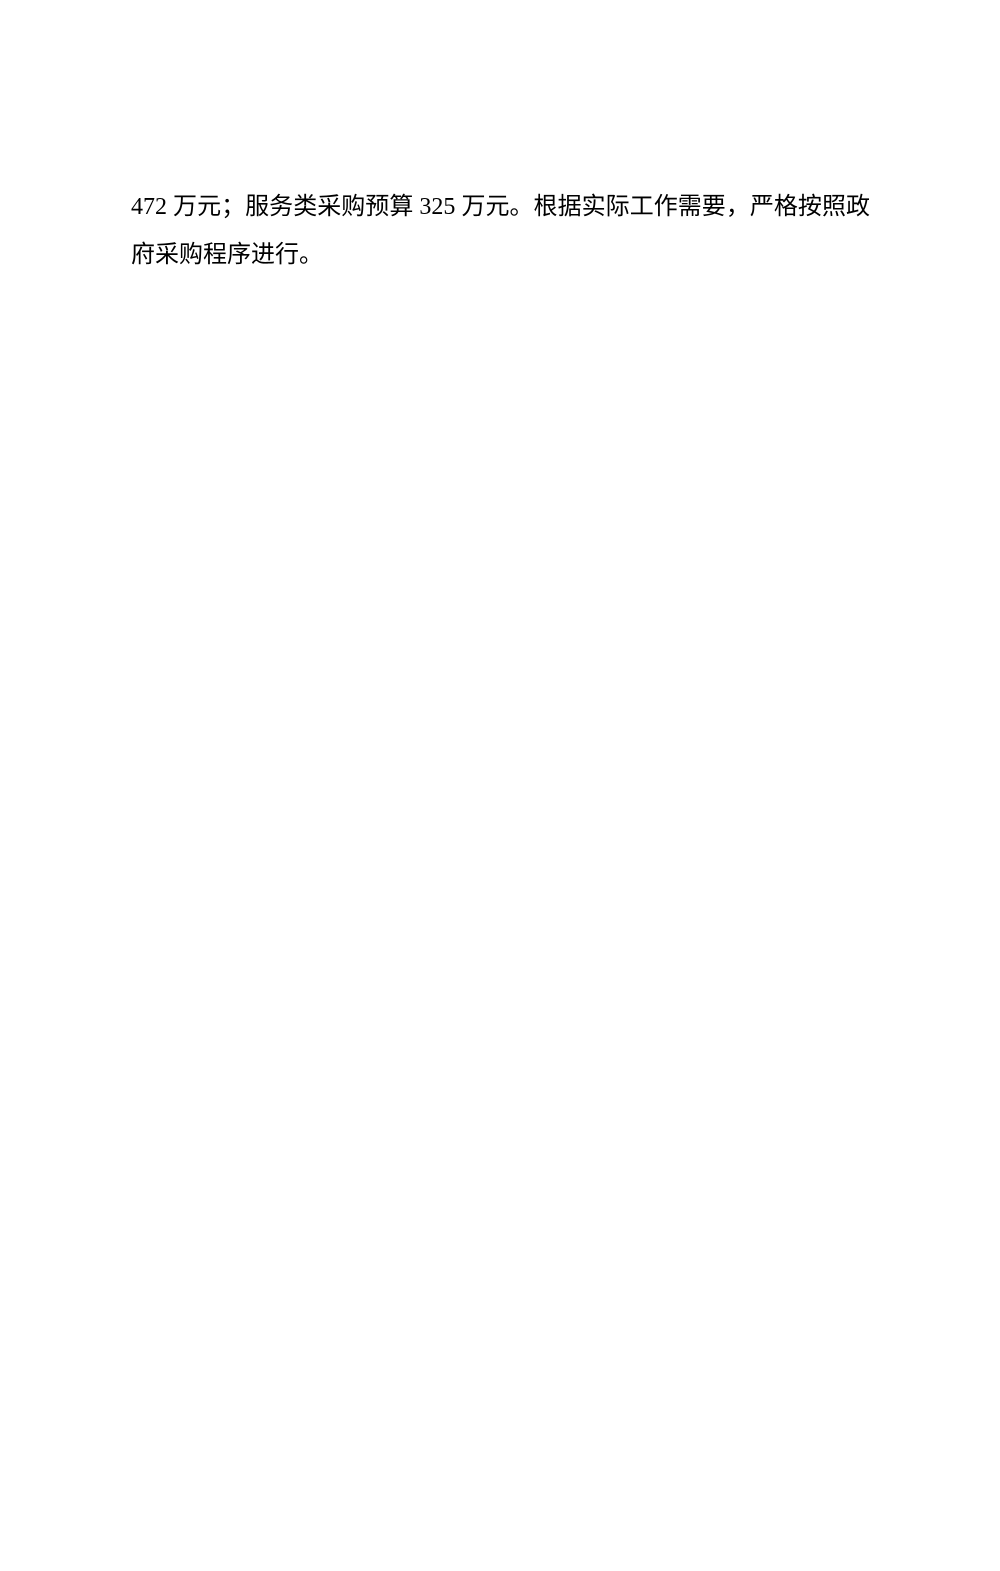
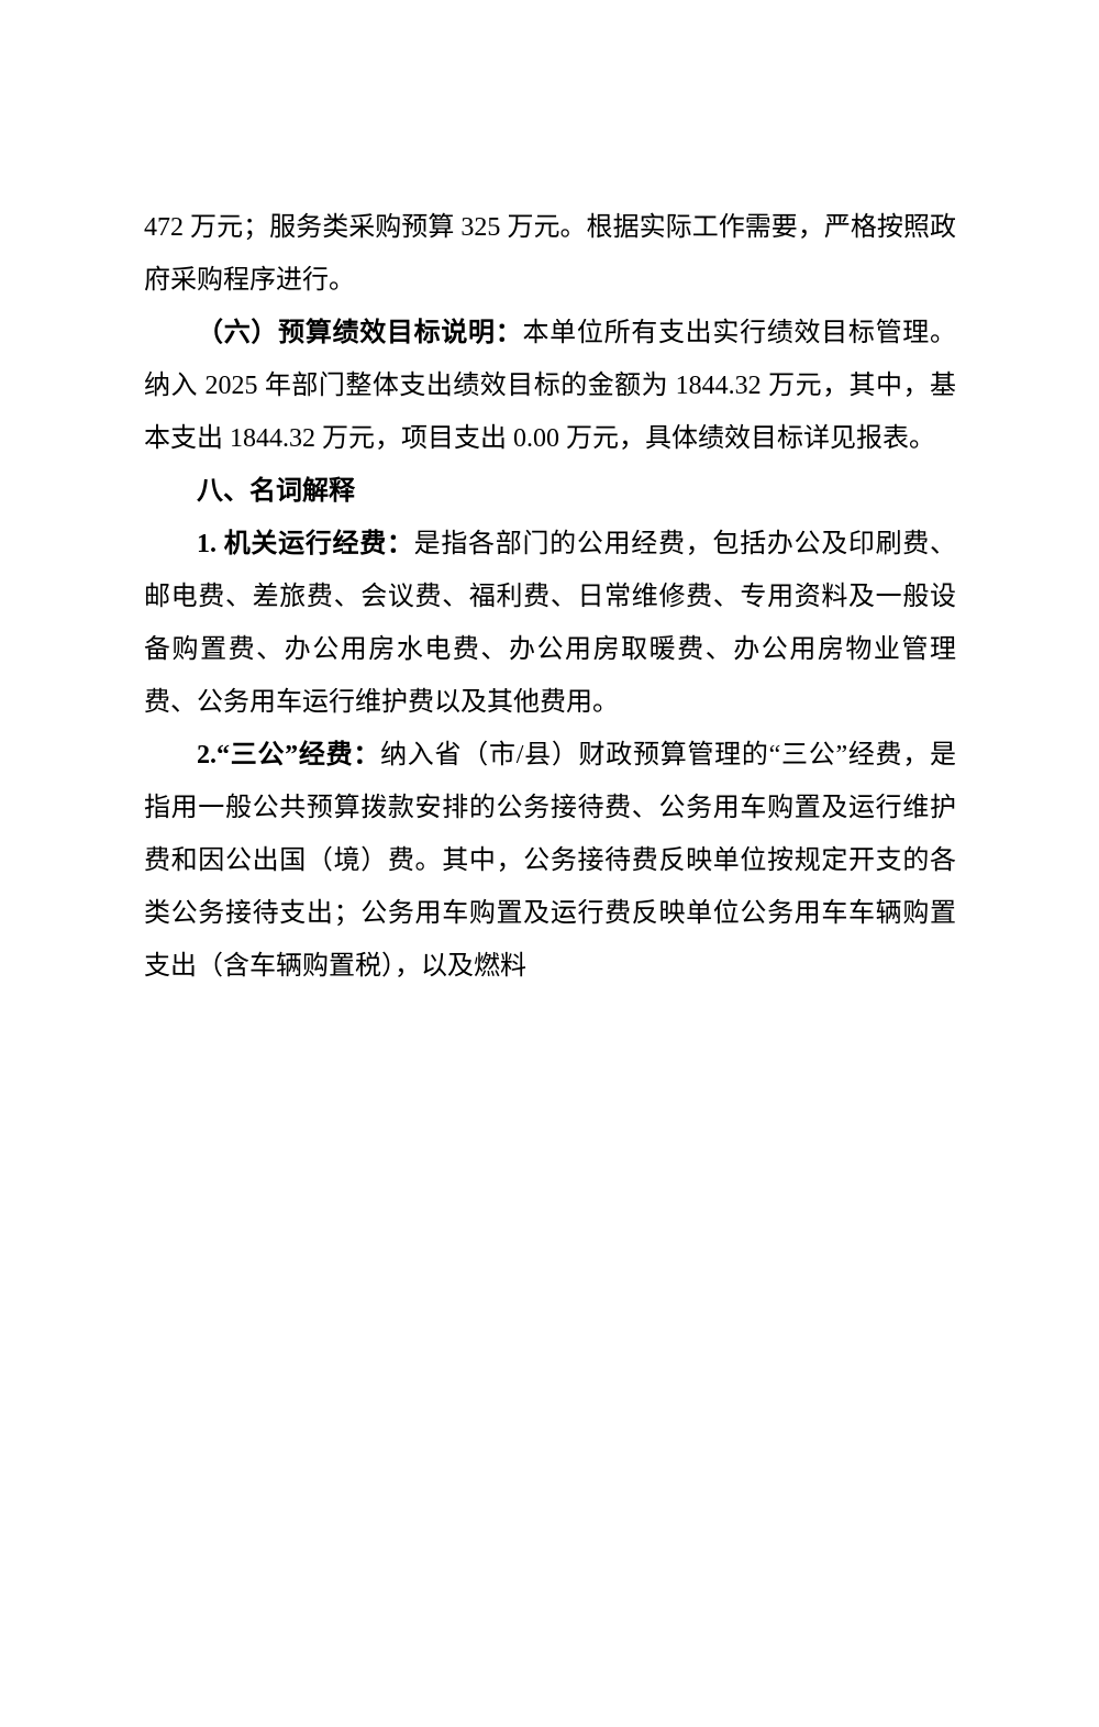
  472 万元；服务类采购预算 325 万元。根据实际工作需要，严格按照政府采购程序进行。
+ （六）预算绩效目标说明：本单位所有支出实行绩效目标管理。纳入 2025 年部门整体支出绩效目标的金额为 1844.32 万元，其中，基本支出 1844.32 万元，项目支出 0.00 万元，具体绩效目标详见报表。
+ 八、名词解释
+ 1. 机关运行经费：是指各部门的公用经费，包括办公及印刷费、邮电费、差旅费、会议费、福利费、日常维修费、专用资料及一般设备购置费、办公用房水电费、办公用房取暖费、办公用房物业管理费、公务用车运行维护费以及其他费用。
+ 2.“三公”经费：纳入省（市/县）财政预算管理的“三公”经费，是指用一般公共预算拨款安排的公务接待费、公务用车购置及运行维护费和因公出国（境）费。其中，公务接待费反映单位按规定开支的各类公务接待支出；公务用车购置及运行费反映单位公务用车车辆购置支出（含车辆购置税），以及燃料
